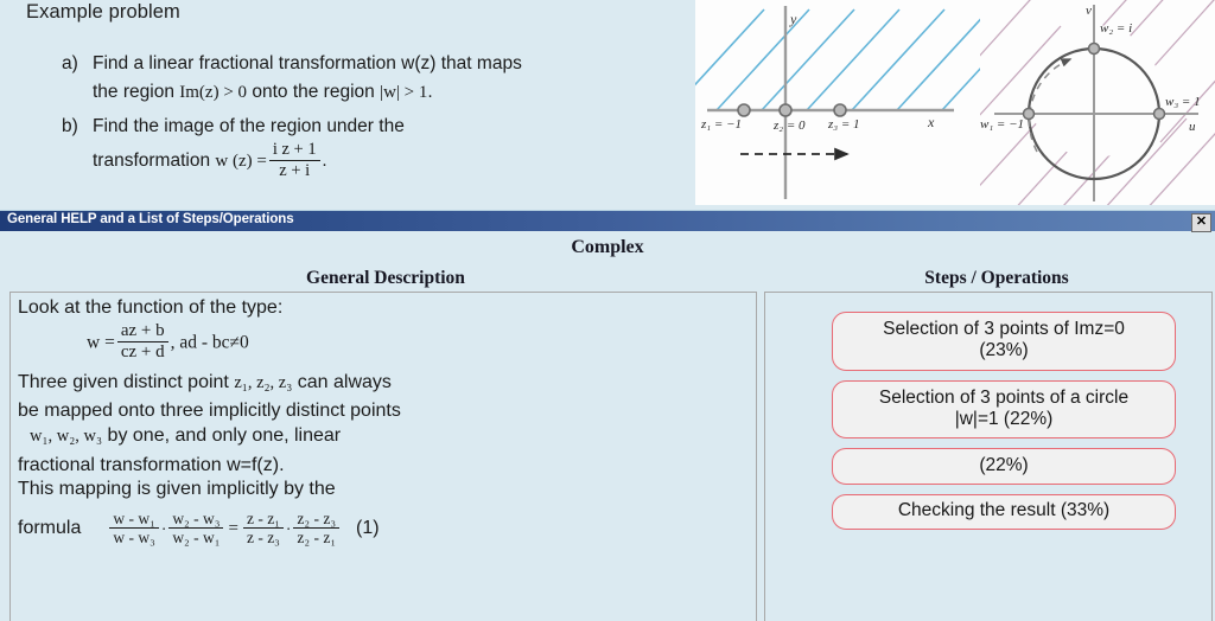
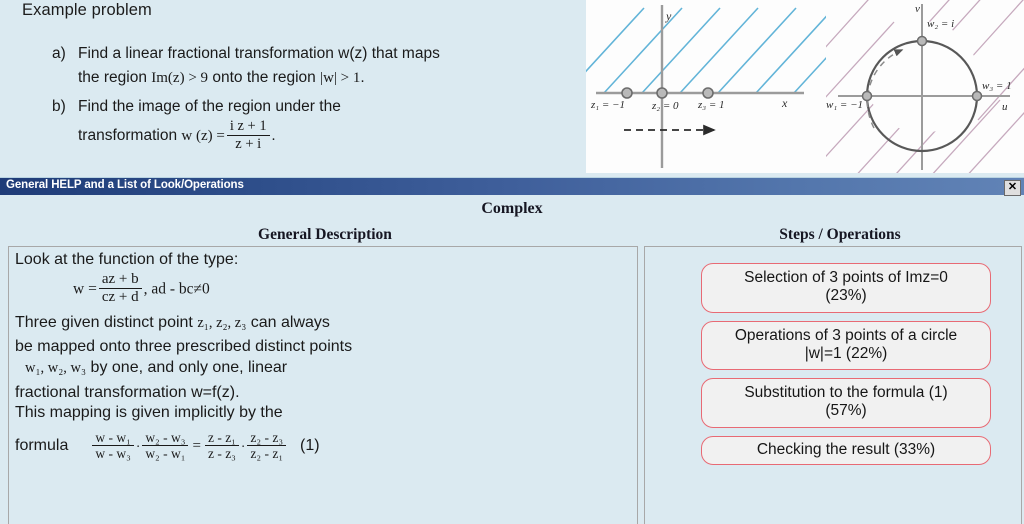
  Example problem
  a)
  Find a linear fractional transformation w(z) that maps
- the region Im(z) > 0 onto the region |w| > 1.
+ the region Im(z) > 9 onto the region |w| > 1.
  b)
  Find the image of the region under the
  transformation w (z) =
  i z + 1
  z + i
  .
  z₁ = −1
  z₂ = 0
  z₃ = 1
  y
  x
  w₂ = i
  w₃ = 1
  w₁ = −1
  v
  u
- General HELP and a List of Steps/Operations
+ General HELP and a List of Look/Operations
  ✕
  Complex
  General Description
  Steps / Operations
  Look at the function of the type:
  w =
  az + b
  cz + d
  , ad - bc≠0
  Three given distinct point z₁, z₂, z₃ can always
- be mapped onto three implicitly distinct points
+ be mapped onto three prescribed distinct points
  w₁, w₂, w₃ by one, and only one, linear
  fractional transformation w=f(z).
  This mapping is given implicitly by the
  formula
  w - w₁
  w - w₃
  ·
  w₂ - w₃
  w₂ - w₁
  =
  z - z₁
  z - z₃
  ·
  z₂ - z₃
  z₂ - z₁
  (1)
  Selection of 3 points of Imz=0
  (23%)
- Selection of 3 points of a circle
+ Operations of 3 points of a circle
  |w|=1 (22%)
+ Substitution to the formula (1)
- (22%)
+ (57%)
  Checking the result (33%)
